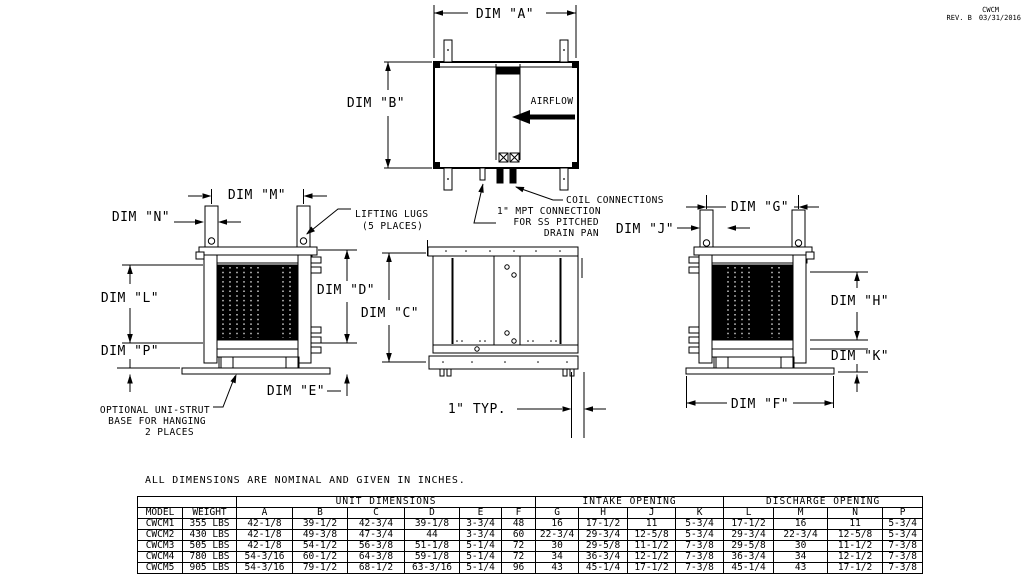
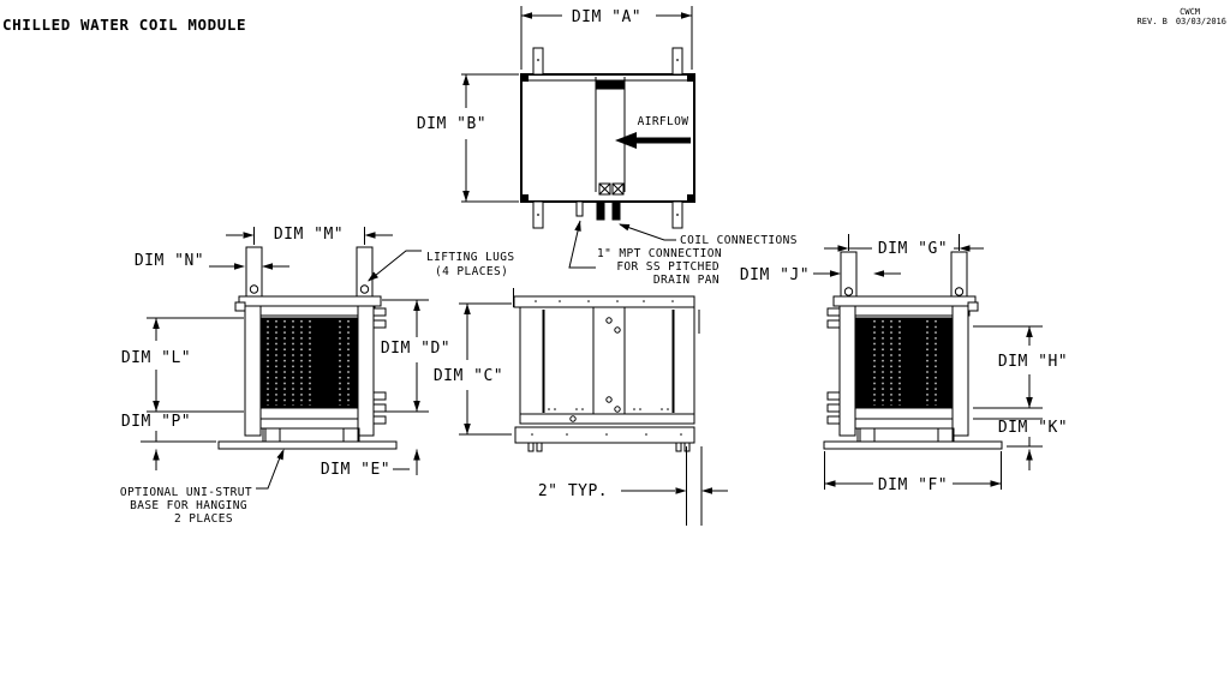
+ CHILLED WATER COIL MODULE
  CWCM
- REV. B 03/31/2016
+ REV. B 03/03/2016
  DIM "A"
  AIRFLOW
  DIM "B"
  COIL CONNECTIONS
  1" MPT CONNECTION
  FOR SS PITCHED
  DRAIN PAN
  DIM "M"
  DIM "N"
  LIFTING LUGS
- (5 PLACES)
+ (4 PLACES)
  DIM "L"
  DIM "P"
  DIM "D"
  DIM "E"
  OPTIONAL UNI-STRUT
  BASE FOR HANGING
  2 PLACES
  DIM "C"
- 1" TYP.
+ 2" TYP.
  DIM "G"
  DIM "J"
  DIM "H"
  DIM "K"
  DIM "F"
- ALL DIMENSIONS ARE NOMINAL AND GIVEN IN INCHES.
- 	UNIT DIMENSIONS	INTAKE OPENING	DISCHARGE OPENING
- MODEL	WEIGHT	A	B	C	D	E	F	G	H	J	K	L	M	N	P
- CWCM1	355 LBS	42-1/8	39-1/2	42-3/4	39-1/8	3-3/4	48	16	17-1/2	11	5-3/4	17-1/2	16	11	5-3/4
- CWCM2	430 LBS	42-1/8	49-3/8	47-3/4	44	3-3/4	60	22-3/4	29-3/4	12-5/8	5-3/4	29-3/4	22-3/4	12-5/8	5-3/4
- CWCM3	505 LBS	42-1/8	54-1/2	56-3/8	51-1/8	5-1/4	72	30	29-5/8	11-1/2	7-3/8	29-5/8	30	11-1/2	7-3/8
- CWCM4	780 LBS	54-3/16	60-1/2	64-3/8	59-1/8	5-1/4	72	34	36-3/4	12-1/2	7-3/8	36-3/4	34	12-1/2	7-3/8
- CWCM5	905 LBS	54-3/16	79-1/2	68-1/2	63-3/16	5-1/4	96	43	45-1/4	17-1/2	7-3/8	45-1/4	43	17-1/2	7-3/8
